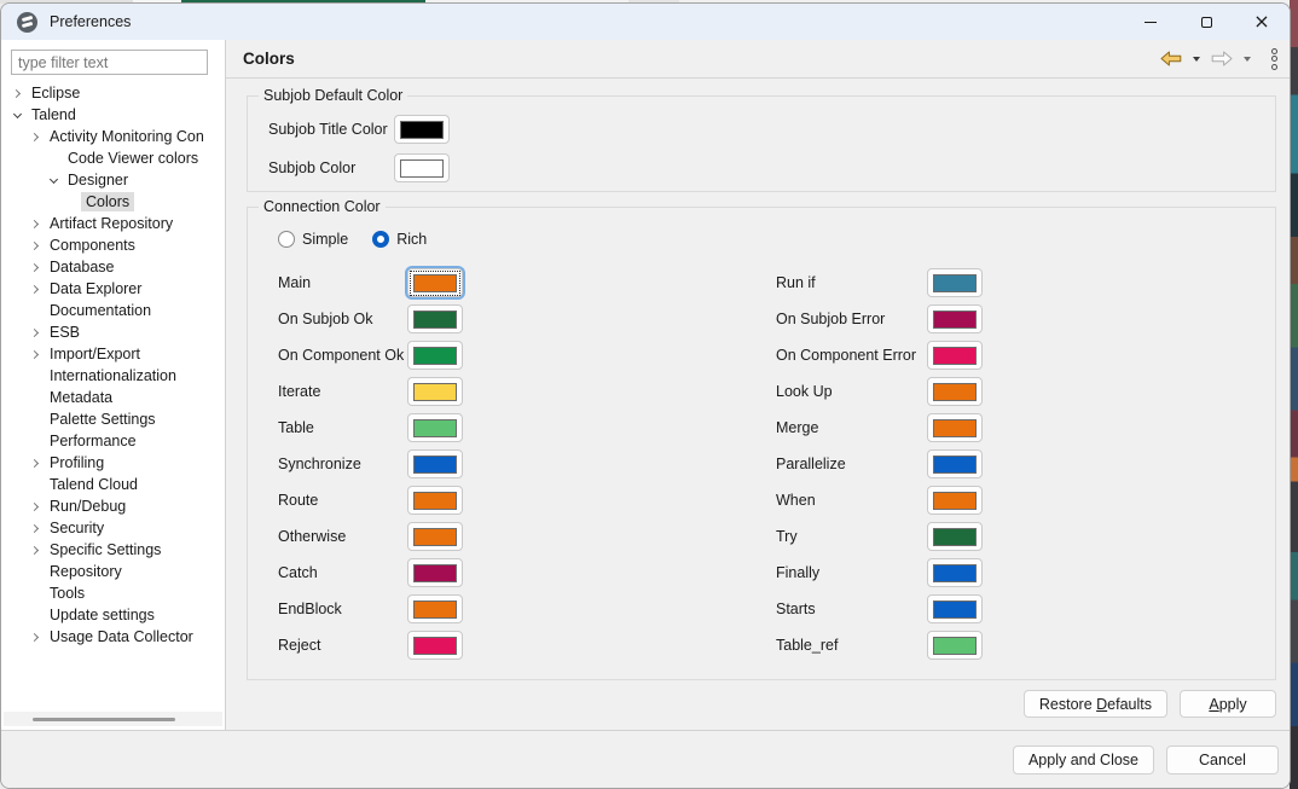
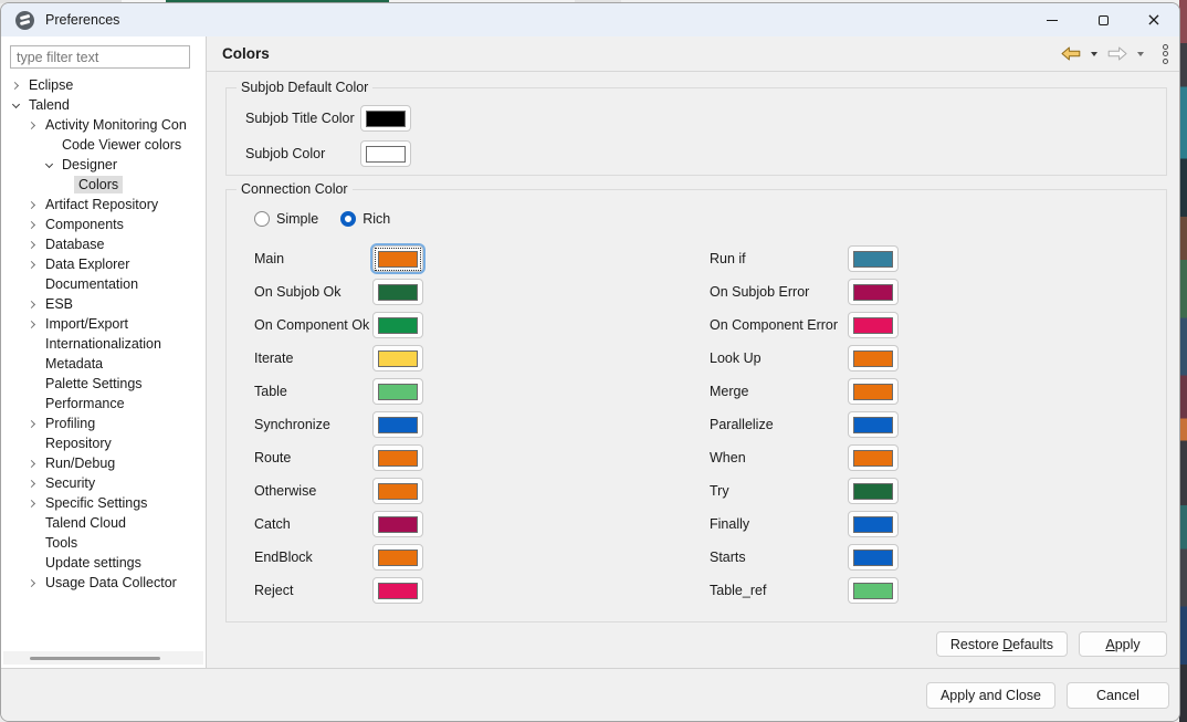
  Preferences
  ×
  type filter text
  Eclipse
  Talend
  Activity Monitoring Con
  Code Viewer colors
  Designer
  Colors
  Artifact Repository
  Components
  Database
  Data Explorer
  Documentation
  ESB
  Import/Export
  Internationalization
  Metadata
  Palette Settings
  Performance
  Profiling
- Talend Cloud
+ Repository
  Run/Debug
  Security
  Specific Settings
- Repository
+ Talend Cloud
  Tools
  Update settings
  Usage Data Collector
  Colors
  Subjob Default Color
  Subjob Title Color
  Subjob Color
  Connection Color
  Simple
  Rich
  Main
  On Subjob Ok
  On Component Ok
  Iterate
  Table
  Synchronize
  Route
  Otherwise
  Catch
  EndBlock
  Reject
  Run if
  On Subjob Error
  On Component Error
  Look Up
  Merge
  Parallelize
  When
  Try
  Finally
  Starts
  Table_ref
  Restore Defaults
  Apply
  Apply and Close
  Cancel
